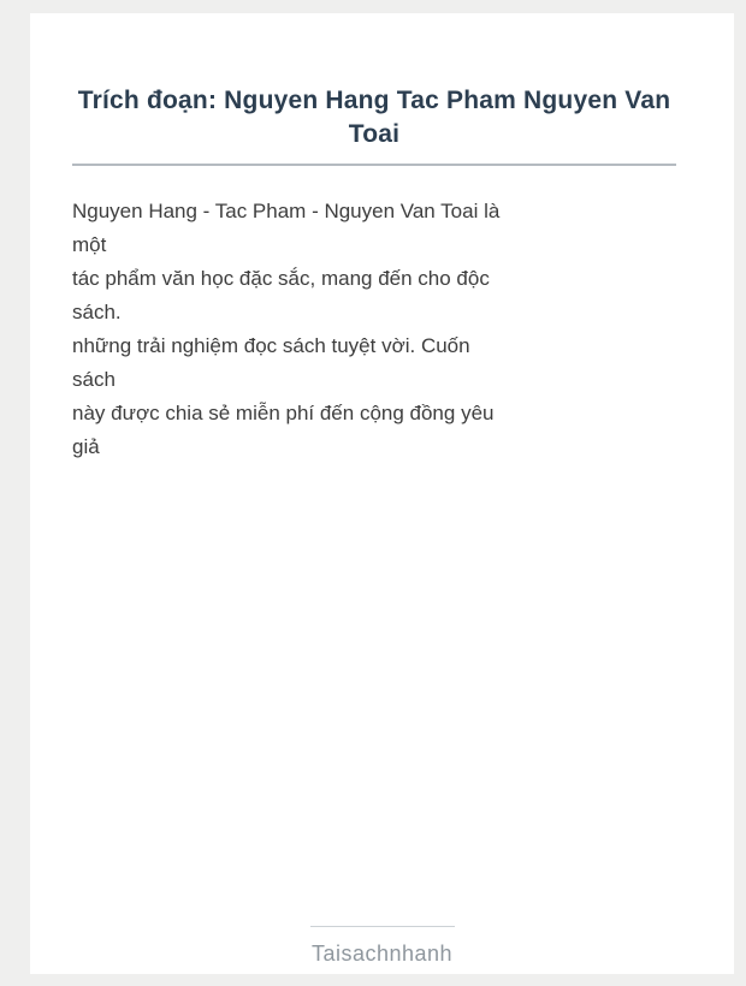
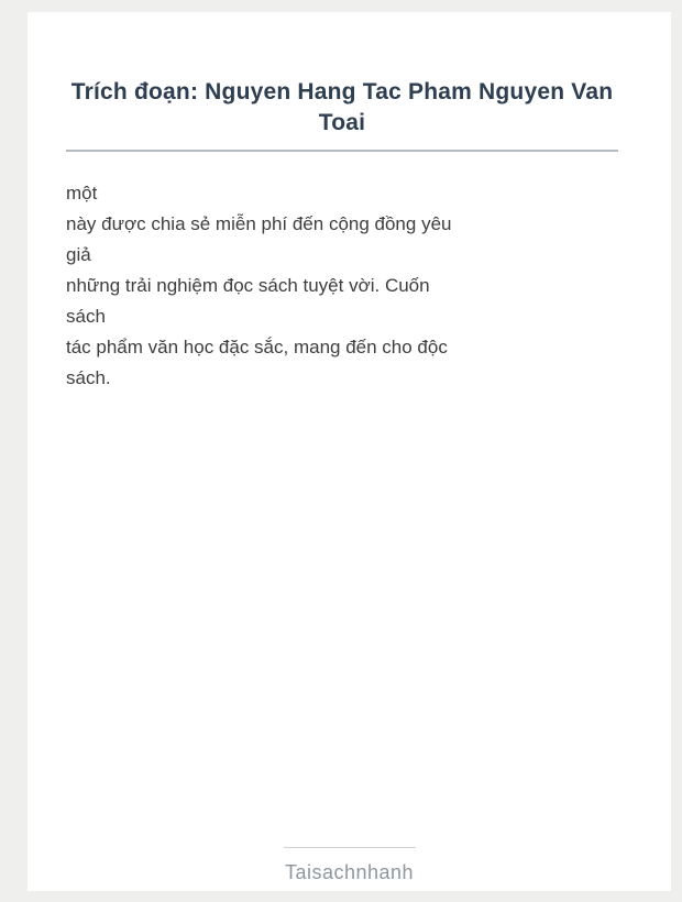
  Trích đoạn: Nguyen Hang Tac Pham Nguyen Van Toai
- Nguyen Hang - Tac Pham - Nguyen Van Toai là
  một
- tác phẩm văn học đặc sắc, mang đến cho độc
+ này được chia sẻ miễn phí đến cộng đồng yêu
- sách.
+ giả
  những trải nghiệm đọc sách tuyệt vời. Cuốn
  sách
- này được chia sẻ miễn phí đến cộng đồng yêu
+ tác phẩm văn học đặc sắc, mang đến cho độc
- giả
+ sách.
  Taisachnhanh
